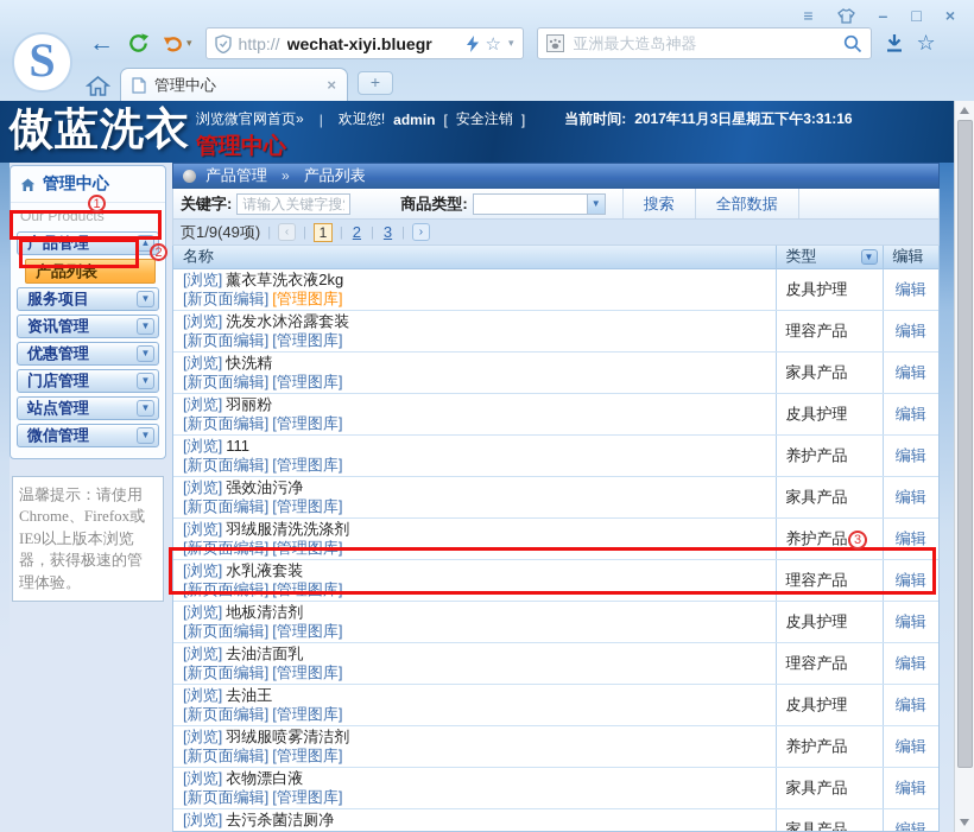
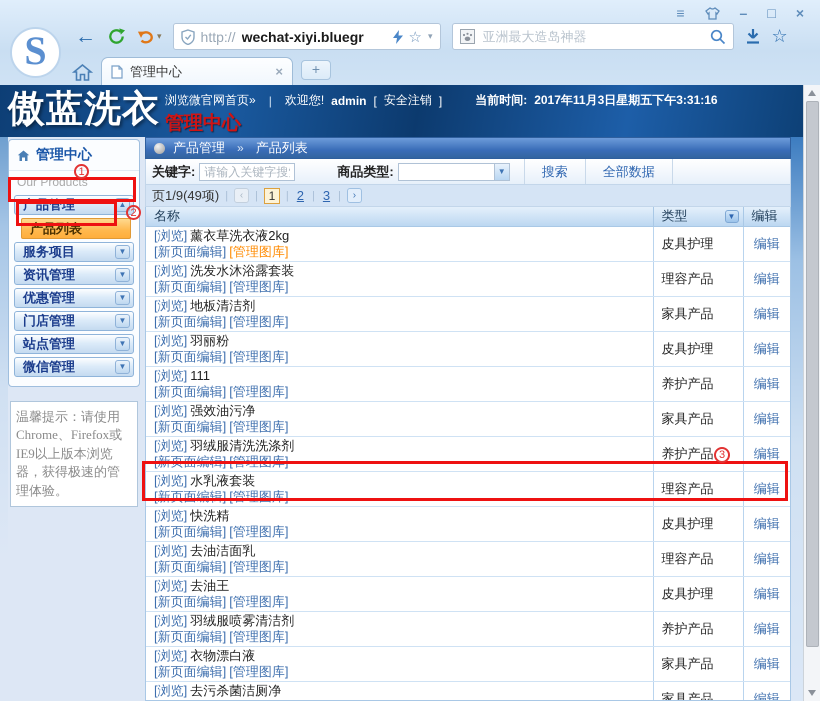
  ≡
  –
  □
  ×
  S
  ←
  ▾
  http://
  wechat-xiyi.bluegr
  ☆
  ▾
  亚洲最大造岛神器
  ☆
  管理中心
  ×
  +
  傲蓝洗衣
  浏览微官网首页»
  |
  欢迎您!
  admin
  [
  安全注销
  ]
  当前时间:
  2017年11月3日星期五下午3:31:16
  管理中心
  管理中心
  Our Products
  产品管理
  ▲
  产品列表
  服务项目
  ▼
  资讯管理
  ▼
  优惠管理
  ▼
  门店管理
  ▼
  站点管理
  ▼
  微信管理
  ▼
  温馨提示：请使用Chrome、Firefox或IE9以上版本浏览器，获得极速的管理体验。
  产品管理
  »
  产品列表
  关键字:
  请输入关键字搜
  商品类型:
  ▼
  搜索
  全部数据
  页1/9(49项)
  |
  ‹
  |
  1
  |
  2
  |
  3
  |
  ›
  名称	类型 ▼	编辑
  [浏览] 薰衣草洗衣液2kg [新页面编辑] [管理图库]	皮具护理	编辑
  [浏览] 洗发水沐浴露套装 [新页面编辑] [管理图库]	理容产品	编辑
- [浏览] 快洗精 [新页面编辑] [管理图库]	家具产品	编辑
+ [浏览] 地板清洁剂 [新页面编辑] [管理图库]	家具产品	编辑
  [浏览] 羽丽粉 [新页面编辑] [管理图库]	皮具护理	编辑
  [浏览] 111 [新页面编辑] [管理图库]	养护产品	编辑
  [浏览] 强效油污净 [新页面编辑] [管理图库]	家具产品	编辑
  [浏览] 羽绒服清洗洗涤剂 [新页面编辑] [管理图库]	养护产品	编辑
  [浏览] 水乳液套装 [新页面编辑] [管理图库]	理容产品	编辑
- [浏览] 地板清洁剂 [新页面编辑] [管理图库]	皮具护理	编辑
+ [浏览] 快洗精 [新页面编辑] [管理图库]	皮具护理	编辑
  [浏览] 去油洁面乳 [新页面编辑] [管理图库]	理容产品	编辑
  [浏览] 去油王 [新页面编辑] [管理图库]	皮具护理	编辑
  [浏览] 羽绒服喷雾清洁剂 [新页面编辑] [管理图库]	养护产品	编辑
  [浏览] 衣物漂白液 [新页面编辑] [管理图库]	家具产品	编辑
  1
  2
  3
